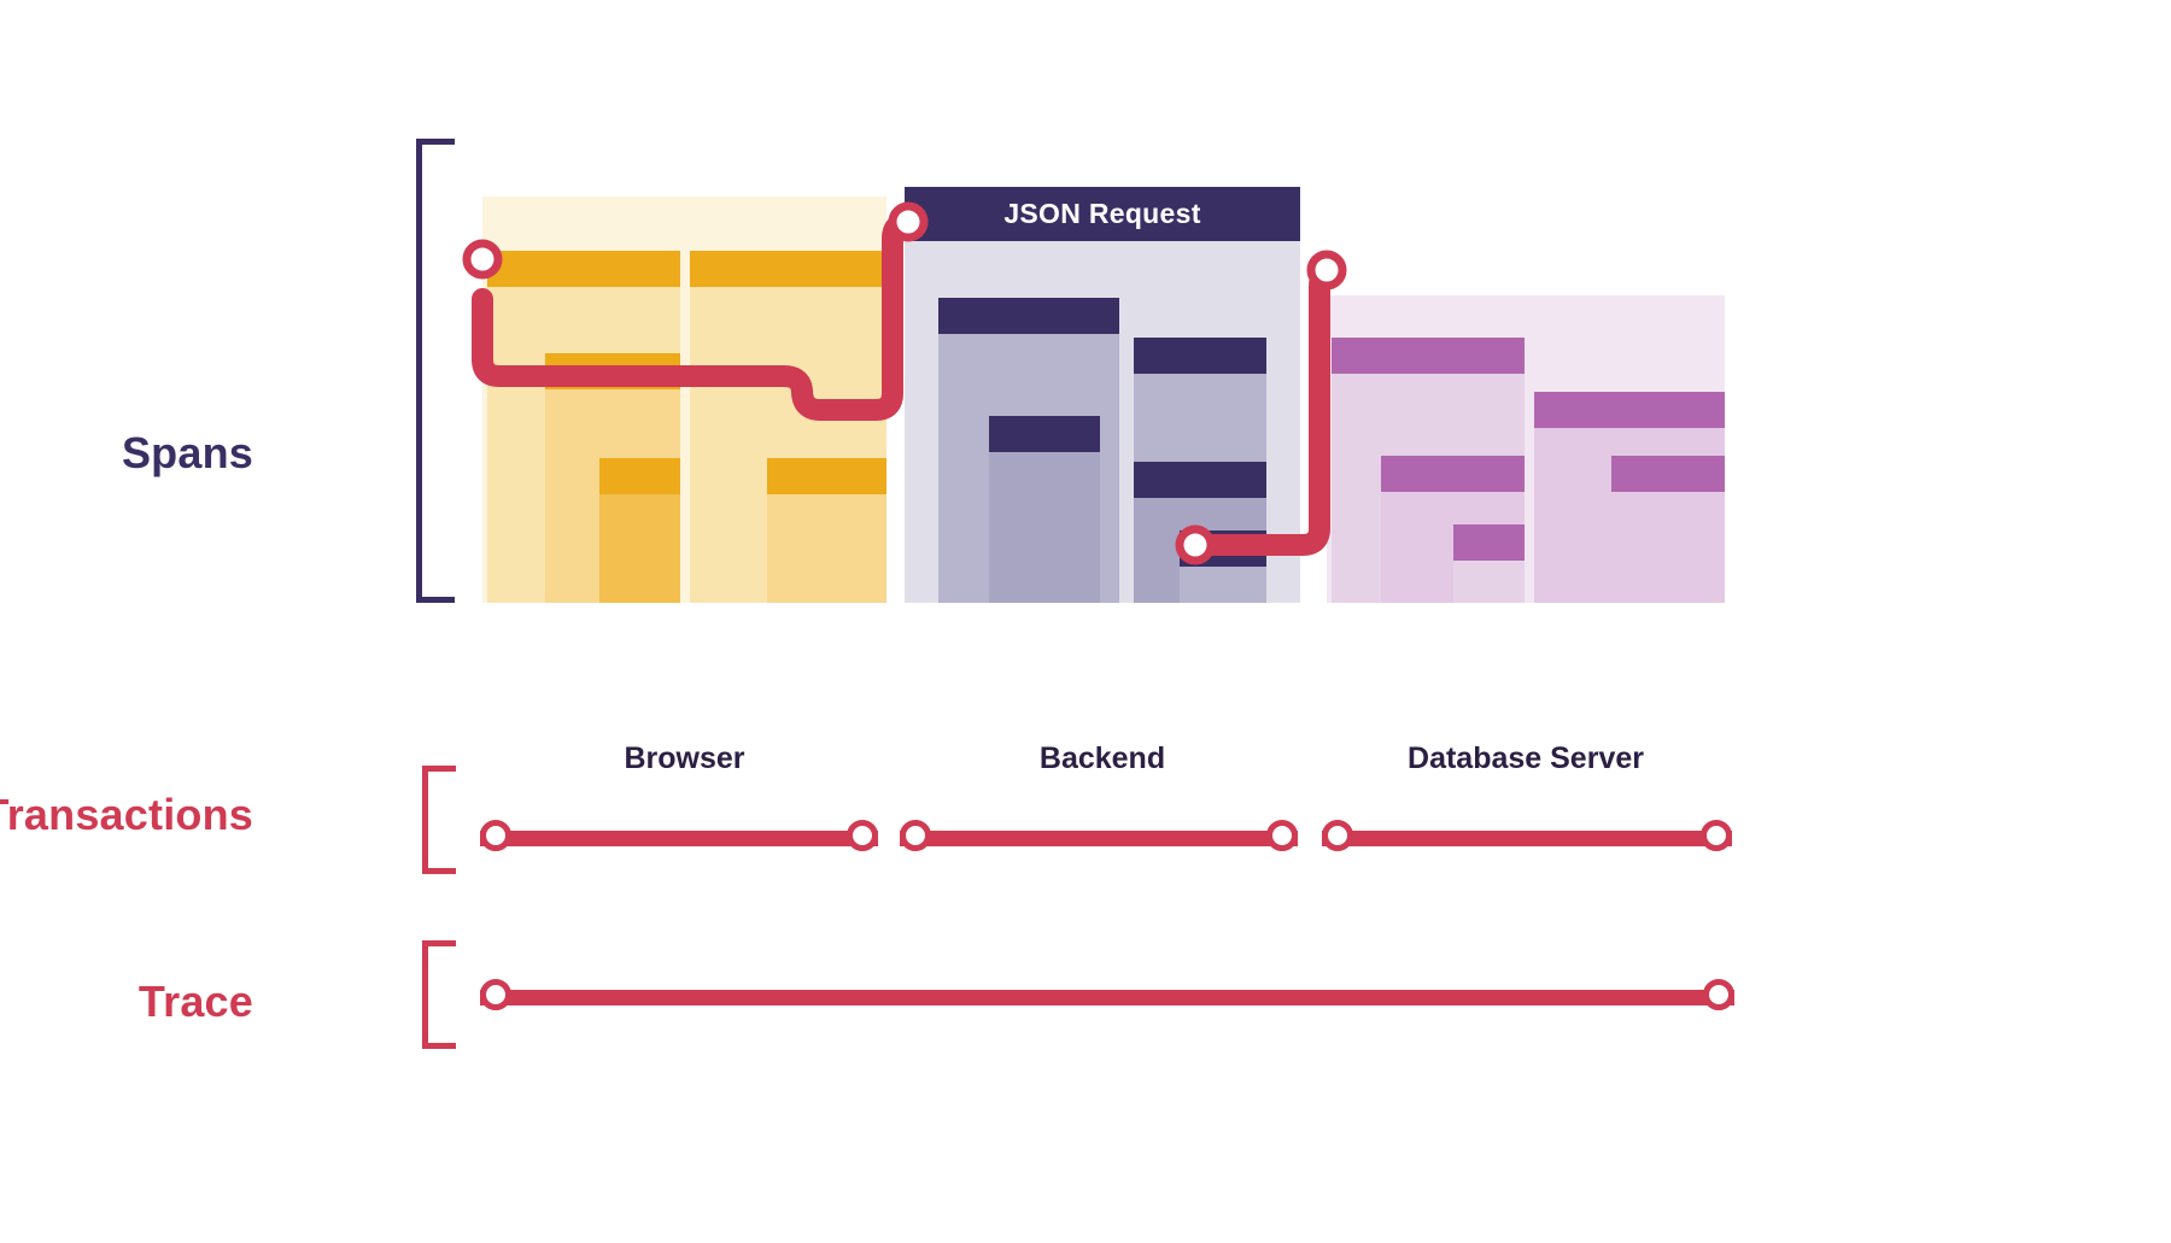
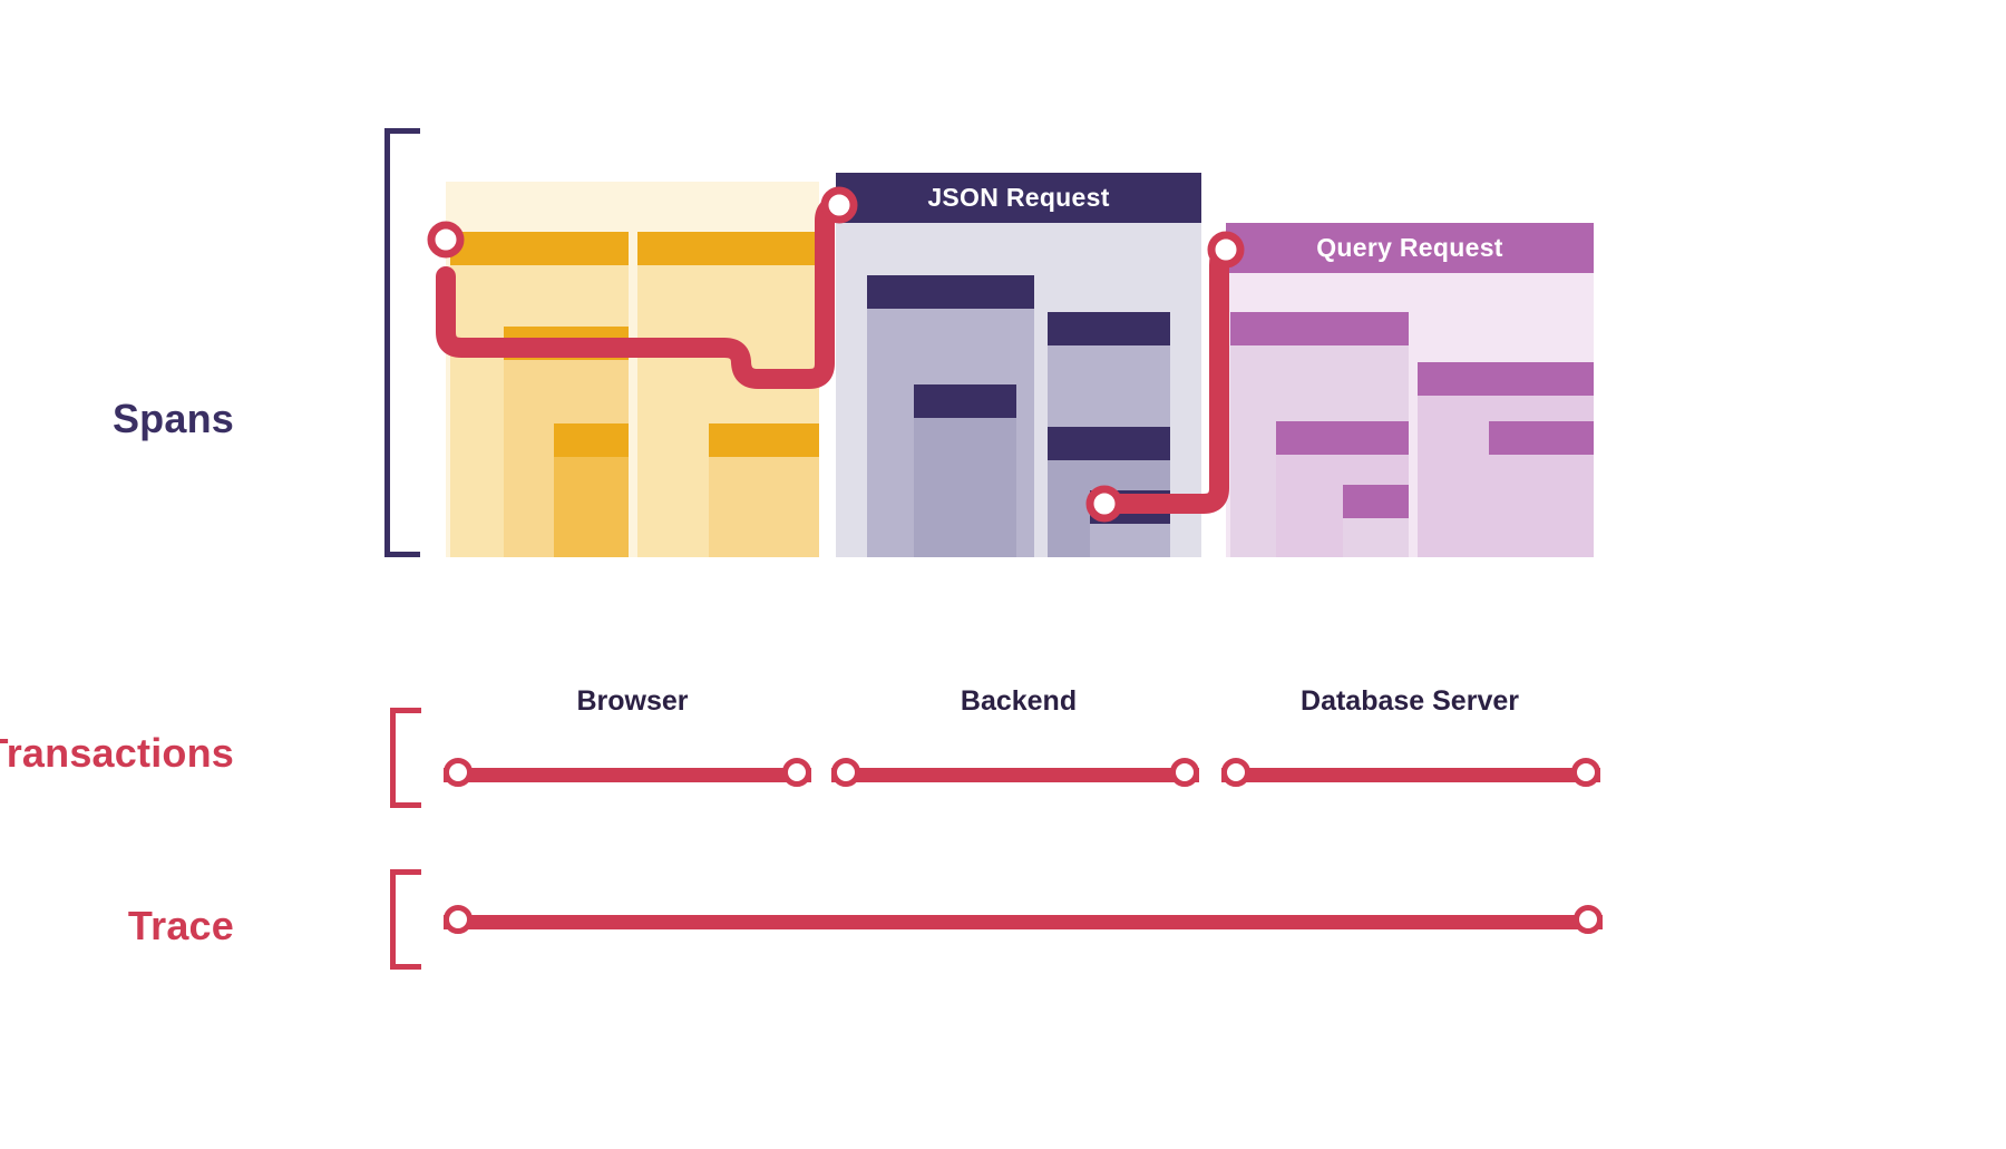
  Spans
  ransactions
  Trace
  JSON Request
+ Query Request
  Browser
  Backend
  Database Server
